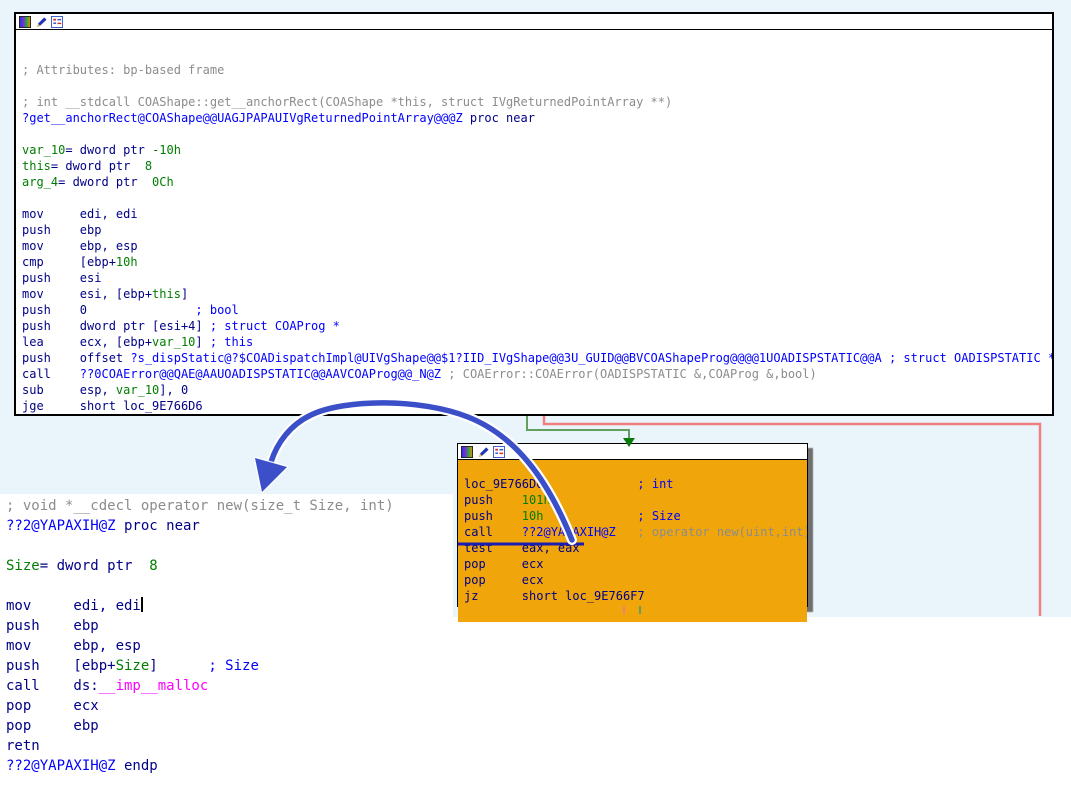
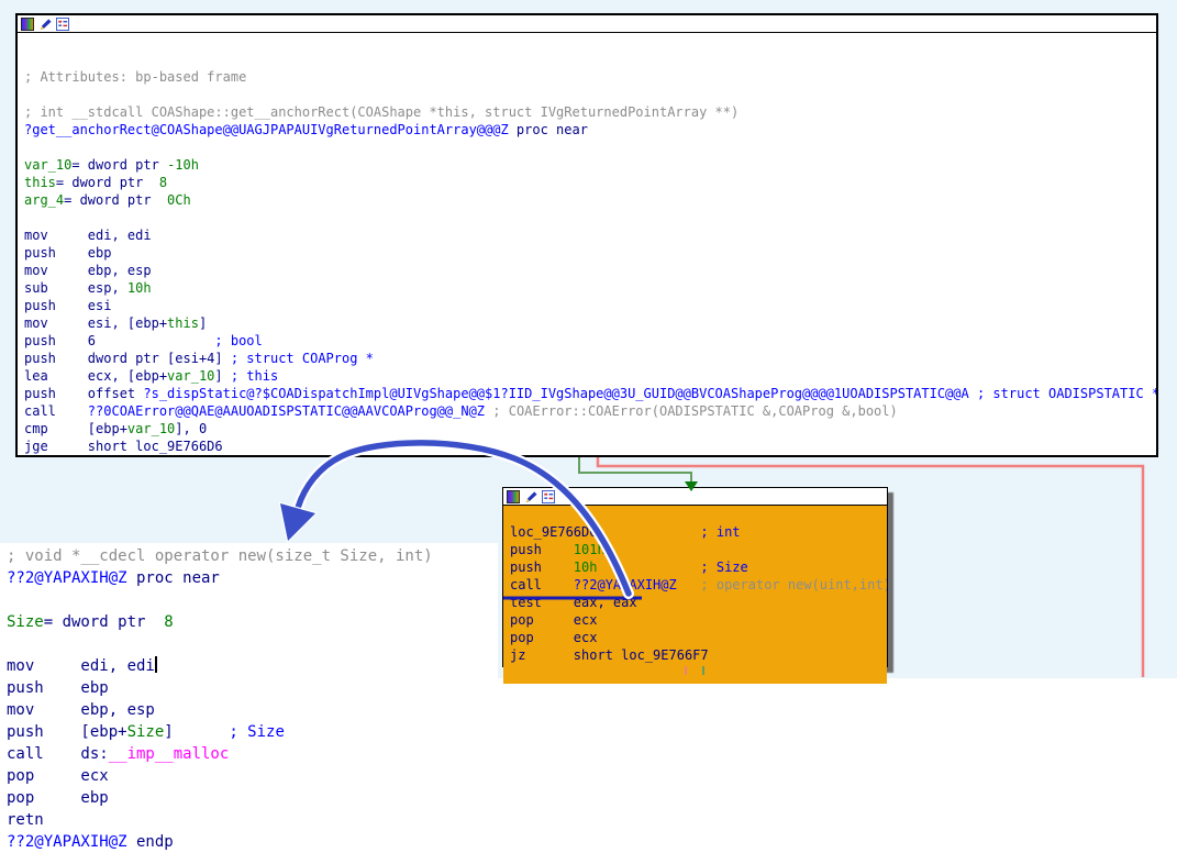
  ; Attributes: bp-based frame
  ; int __stdcall COAShape::get__anchorRect(COAShape *this, struct IVgReturnedPointArray **)
  ?get__anchorRect@COAShape@@UAGJPAPAUIVgReturnedPointArray@@@Z proc near
  var_10= dword ptr -10h
  this= dword ptr 8
  arg_4= dword ptr 0Ch
  mov edi, edi
  push ebp
  mov ebp, esp
- cmp [ebp+10h
+ sub esp, 10h
  push esi
  mov esi, [ebp+this]
- push 0 ; bool
+ push 6 ; bool
  push dword ptr [esi+4] ; struct COAProg *
  lea ecx, [ebp+var_10] ; this
  push offset ?s_dispStatic@?$COADispatchImpl@UIVgShape@@$1?IID_IVgShape@@3U_GUID@@BVCOAShapeProg@@@@1UOADISPSTATIC@@A ; struct OADISPSTATIC *
  call ??0COAError@@QAE@AAUOADISPSTATIC@@AAVCOAProg@@_N@Z ; COAError::COAError(OADISPSTATIC &,COAProg &,bool)
- sub esp, var_10], 0
+ cmp [ebp+var_10], 0
  jge short loc_9E766D6
  loc_9E766D ; int
  push 101h
  push 10h ; Size
  call ??2@YAAXIH@Z ; operator new(uint,int
  test eax, eax
  pop ecx
  pop ecx
  jz short loc_9E766F7
  ; void *__cdecl operator new(size_t Size, int)
  ??2@YAPAXIH@Z proc near
  Size= dword ptr 8
  mov edi, edi
  push ebp
  mov ebp, esp
  push [ebp+Size] ; Size
  call ds:__imp__malloc
  pop ecx
  pop ebp
  retn
  ??2@YAPAXIH@Z endp
